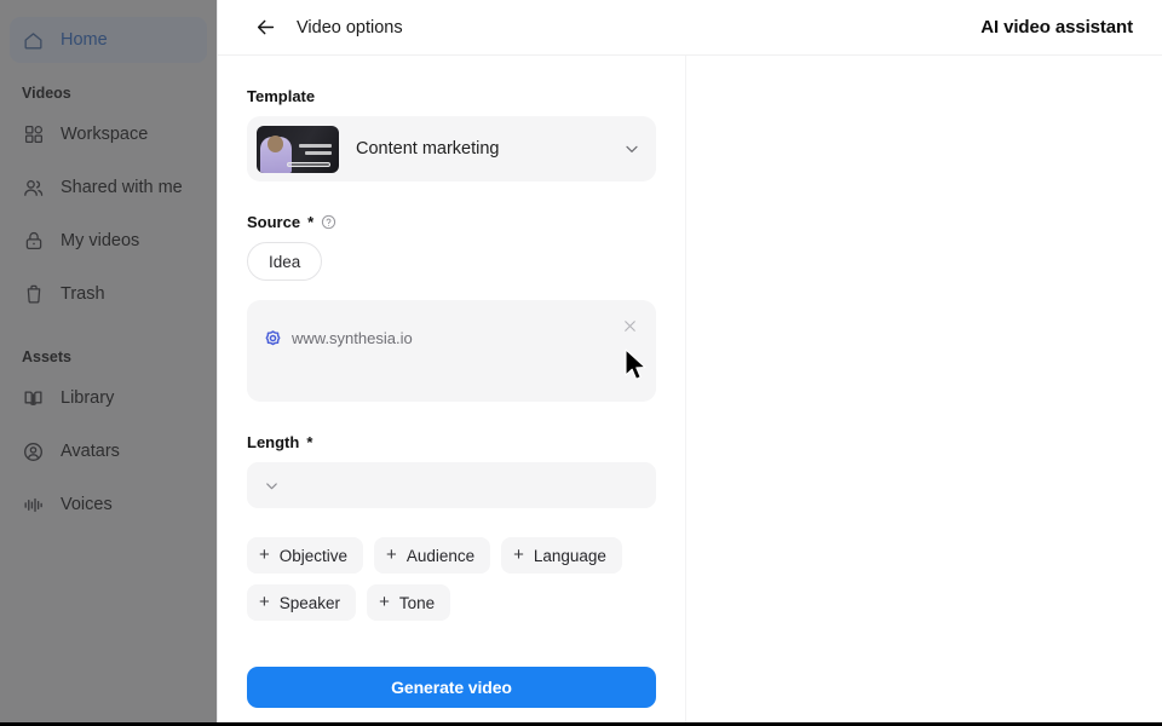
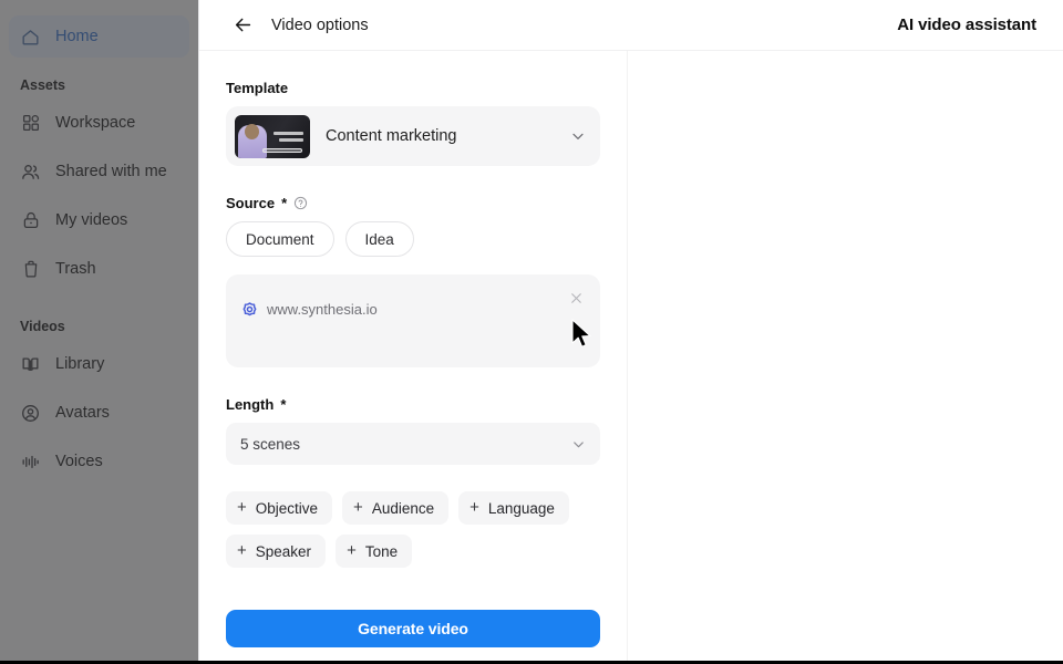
  Home
- Videos
+ Assets
  Workspace
  Shared with me
  My videos
  Trash
- Assets
+ Videos
  Library
  Avatars
  Voices
  Video options
  AI video assistant
  Template
  Content marketing
  Source
  *
+ Document
  Idea
  www.synthesia.io
  Length
  *
+ 5 scenes
  +
  Objective
  +
  Audience
  +
  Language
  +
  Speaker
  +
  Tone
  Generate video
